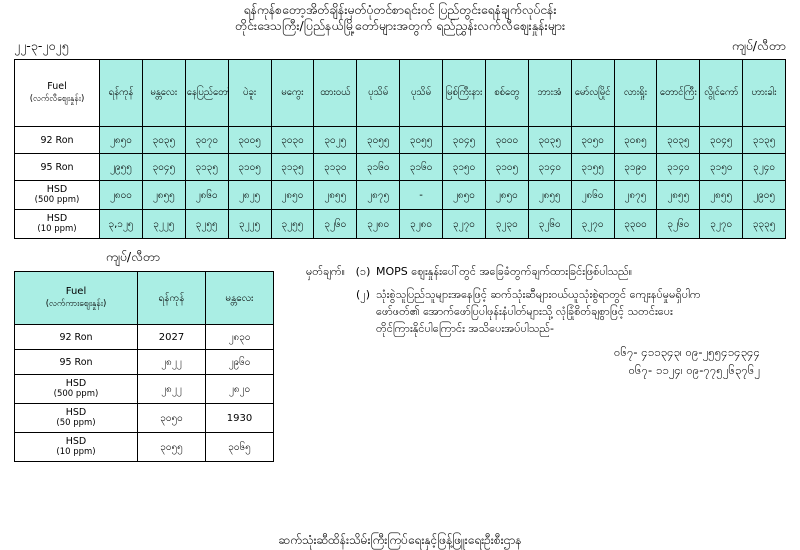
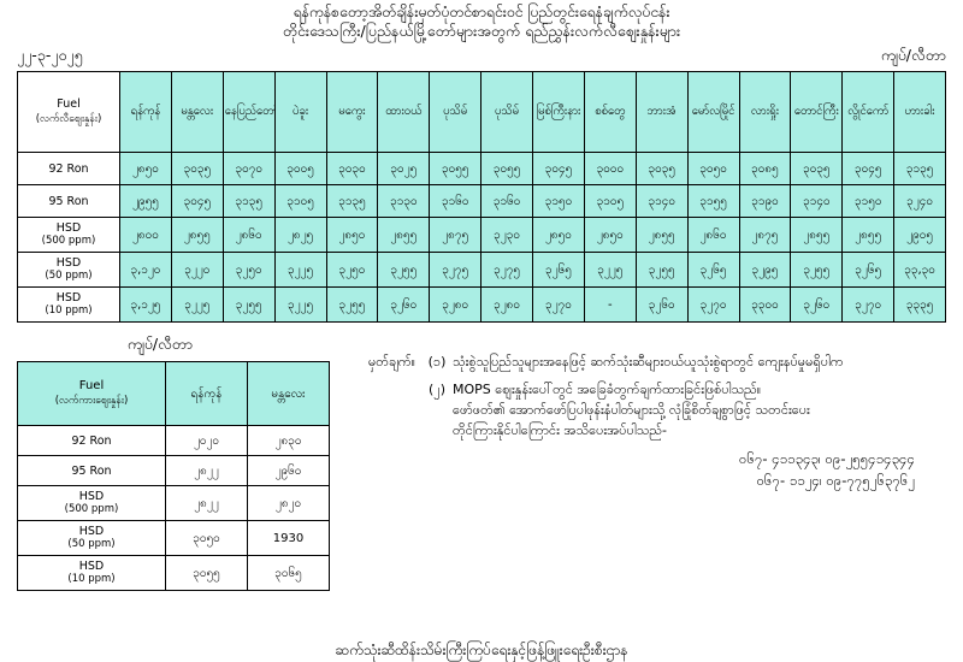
  ရန်ကုန်စတော့အိတ်ချိန်းမှတ်ပုံတင်စာရင်းဝင် ပြည်တွင်းရေနံချက်လုပ်ငန်း
  တိုင်းဒေသကြီး/ပြည်နယ်မြို့တော်များအတွက် ရည်ညွှန်းလက်လီဈေးနှုန်းများ
  ၂၂-၃-၂၀၂၅
  ကျပ်/လီတာ
  Fuel (လက်လီဈေးနှုန်း)	ရန်ကုန်	မန္တလေး	နေပြည်တော်	ပဲခူး	မကွေး	ထားဝယ်	ပုသိမ်	ပုသိမ်	မြစ်ကြီးနား	စစ်တွေ	ဘားအံ	မော်လမြိုင်	လားရှိုး	တောင်ကြီး	လွိုင်ကော်	ဟားခါး
  92 Ron	၂၈၅၀	၃၀၃၅	၃၀၇၀	၃၀၀၅	၃၀၃၀	၃၀၂၅	၃၀၅၅	၃၀၅၅	၃၀၄၅	၃၀၀၀	၃၀၃၅	၃၀၅၀	၃၀၈၅	၃၀၃၅	၃၀၄၅	၃၁၃၅
  95 Ron	၂၉၅၅	၃၀၄၅	၃၁၃၅	၃၁၀၅	၃၁၃၅	၃၁၃၀	၃၁၆၀	၃၁၆၀	၃၁၅၀	၃၁၀၅	၃၁၄၀	၃၁၅၅	၃၁၉၀	၃၁၄၀	၃၁၅၀	၃၂၄၀
- HSD (500 ppm)	၂၈၀၀	၂၈၅၅	၂၈၆၀	၂၈၂၅	၂၈၅၀	၂၈၅၅	၂၈၇၅	-	၂၈၅၀	၂၈၅၀	၂၈၅၅	၂၈၆၀	၂၈၇၅	၂၈၅၅	၂၈၅၅	၂၉၀၅
+ HSD (500 ppm)	၂၈၀၀	၂၈၅၅	၂၈၆၀	၂၈၂၅	၂၈၅၀	၂၈၅၅	၂၈၇၅	၃၂၃၀	၂၈၅၀	၂၈၅၀	၂၈၅၅	၂၈၆၀	၂၈၇၅	၂၈၅၅	၂၈၅၅	၂၉၀၅
+ HSD (50 ppm)	၃,၁၂၀	၃၂၂၀	၃၂၅၀	၃၂၂၅	၃၂၅၀	၃၂၅၅	၃၂၇၅	၃၂၇၅	၃၂၆၅	၃၂၂၅	၃၂၅၅	၃၂၆၅	၃၂၉၅	၃၂၅၅	၃၂၆၅	၃၃,၃၀
- HSD (10 ppm)	၃,၁၂၅	၃၂၂၅	၃၂၅၅	၃၂၂၅	၃၂၅၅	၃၂၆၀	၃၂၈၀	၃၂၈၀	၃၂၇၀	၃၂၃၀	၃၂၆၀	၃၂၇၀	၃၃၀၀	၃၂၆၀	၃၂၇၀	၃၃၃၅
+ HSD (10 ppm)	၃,၁၂၅	၃၂၂၅	၃၂၅၅	၃၂၂၅	၃၂၅၅	၃၂၆၀	၃၂၈၀	၃၂၈၀	၃၂၇၀	-	၃၂၆၀	၃၂၇၀	၃၃၀၀	၃၂၆၀	၃၂၇၀	၃၃၃၅
  ကျပ်/လီတာ
  Fuel (လက်ကားဈေးနှုန်း)	ရန်ကုန်	မန္တလေး
- 92 Ron	2027	၂၈၃၀
+ 92 Ron	၂၀၂၀	၂၈၃၀
  95 Ron	၂၈၂၂	၂၉၆၀
  HSD (500 ppm)	၂၈၂၂	၂၈၂၀
  HSD (50 ppm)	၃၀၅၀	1930
  HSD (10 ppm)	၃၀၅၅	၃၀၆၅
  မှတ်ချက်။
  (၁)
- MOPS ဈေးနှုန်းပေါ်တွင် အခြေခံတွက်ချက်ထားခြင်းဖြစ်ပါသည်။
+ သုံးစွဲသူပြည်သူများအနေဖြင့် ဆက်သုံးဆီများဝယ်ယူသုံးစွဲရာတွင် ကျေးနပ်မှုမရှိပါက
  (၂)
- သုံးစွဲသူပြည်သူများအနေဖြင့် ဆက်သုံးဆီများဝယ်ယူသုံးစွဲရာတွင် ကျေးနပ်မှုမရှိပါက
+ MOPS ဈေးနှုန်းပေါ်တွင် အခြေခံတွက်ချက်ထားခြင်းဖြစ်ပါသည်။
  ဖော်ဖတ်၏ အောက်ဖော်ပြပါဖုန်းနံပါတ်များသို့ လုံခြုံစိတ်ချစွာဖြင့် သတင်းပေး
  တိုင်ကြားနိုင်ပါကြောင်း အသိပေးအပ်ပါသည်-
  ၀၆၇- ၄၁၁၃၄၃၊ ၀၉-၂၅၅၄၁၄၃၄၄
  ၀၆၇- ၁၁၂၄၊ ၀၉-၇၇၅၂၆၃၇၆၂
  ဆက်သုံးဆီထိန်းသိမ်းကြီးကြပ်ရေးနှင့်ဖြန့်ဖြူးရေးဦးစီးဌာန
